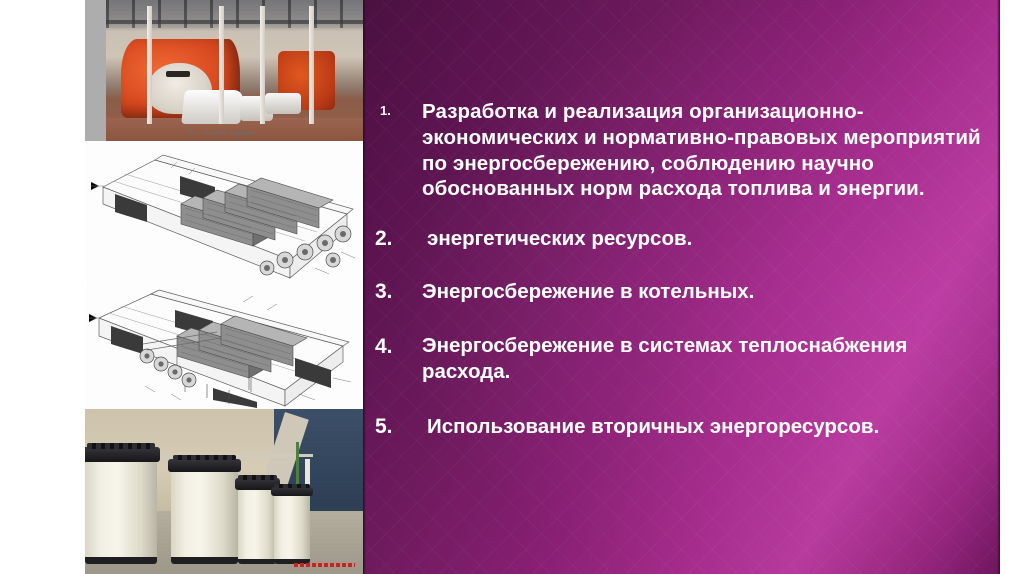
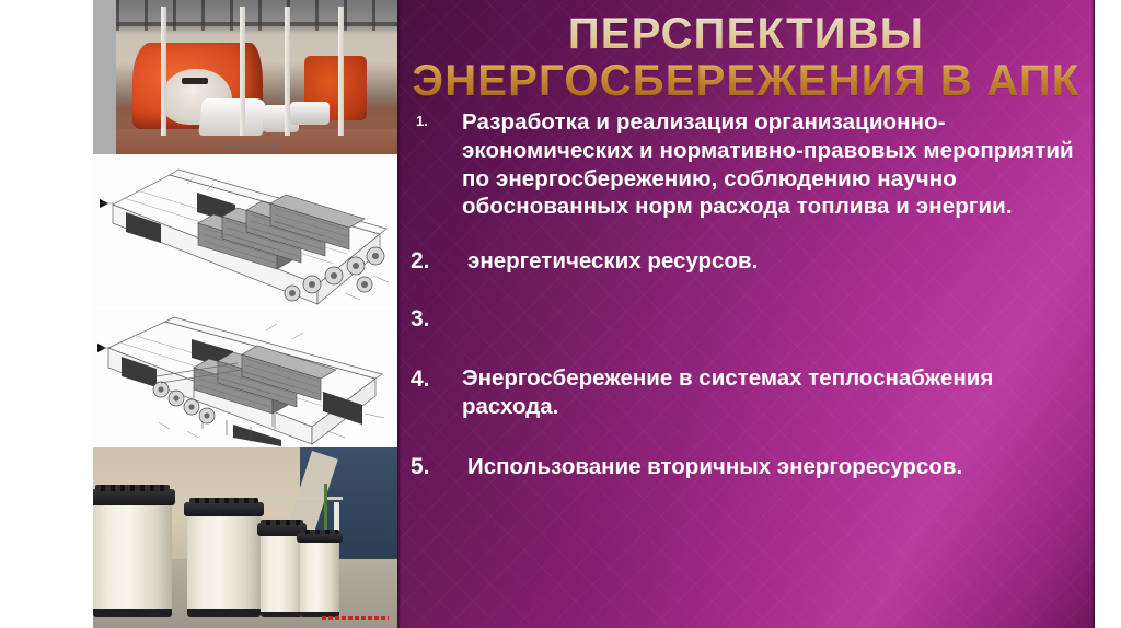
  А — зимний вариант;
+ ПЕРСПЕКТИВЫ
+ ЭНЕРГОСБЕРЕЖЕНИЯ В АПК
  1.
  Разработка и реализация организационно-экономических и нормативно-правовых мероприятий по энергосбережению, соблюдению научно обоснованных норм расхода топлива и энергии.
  2.
  энергетических ресурсов.
  3.
- Энергосбережение в котельных.
  4.
  Энергосбережение в системах теплоснабжения расхода.
  5.
  Использование вторичных энергоресурсов.
